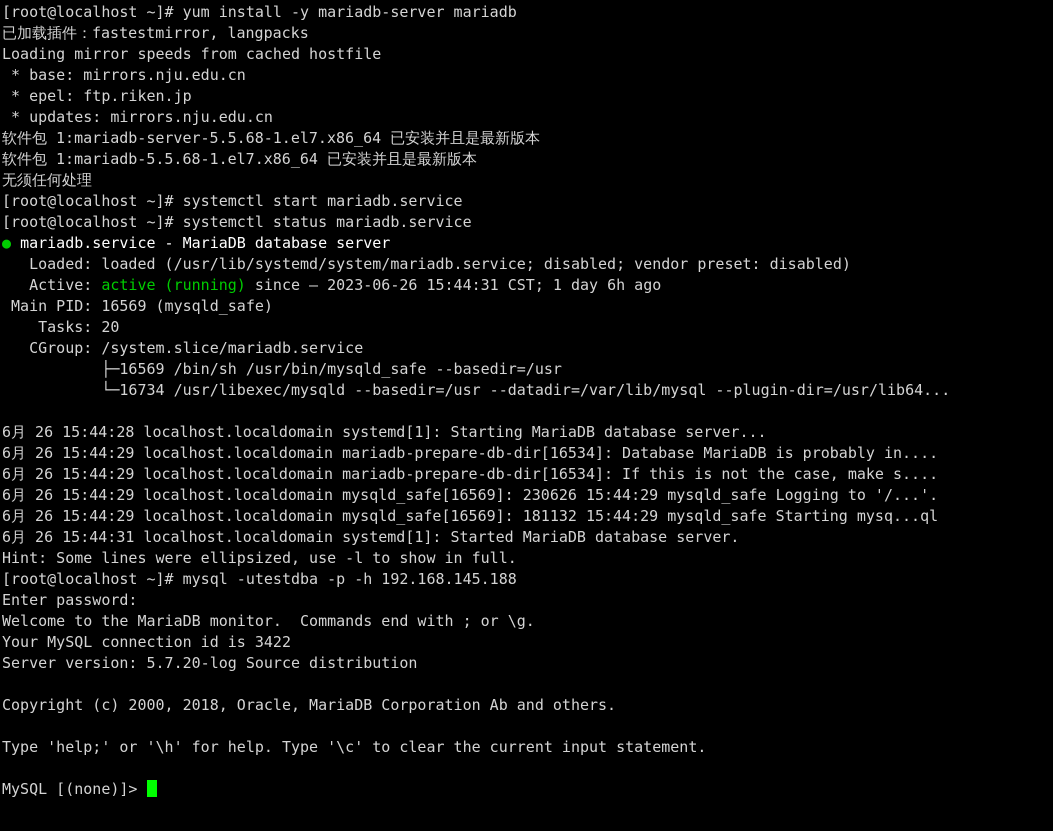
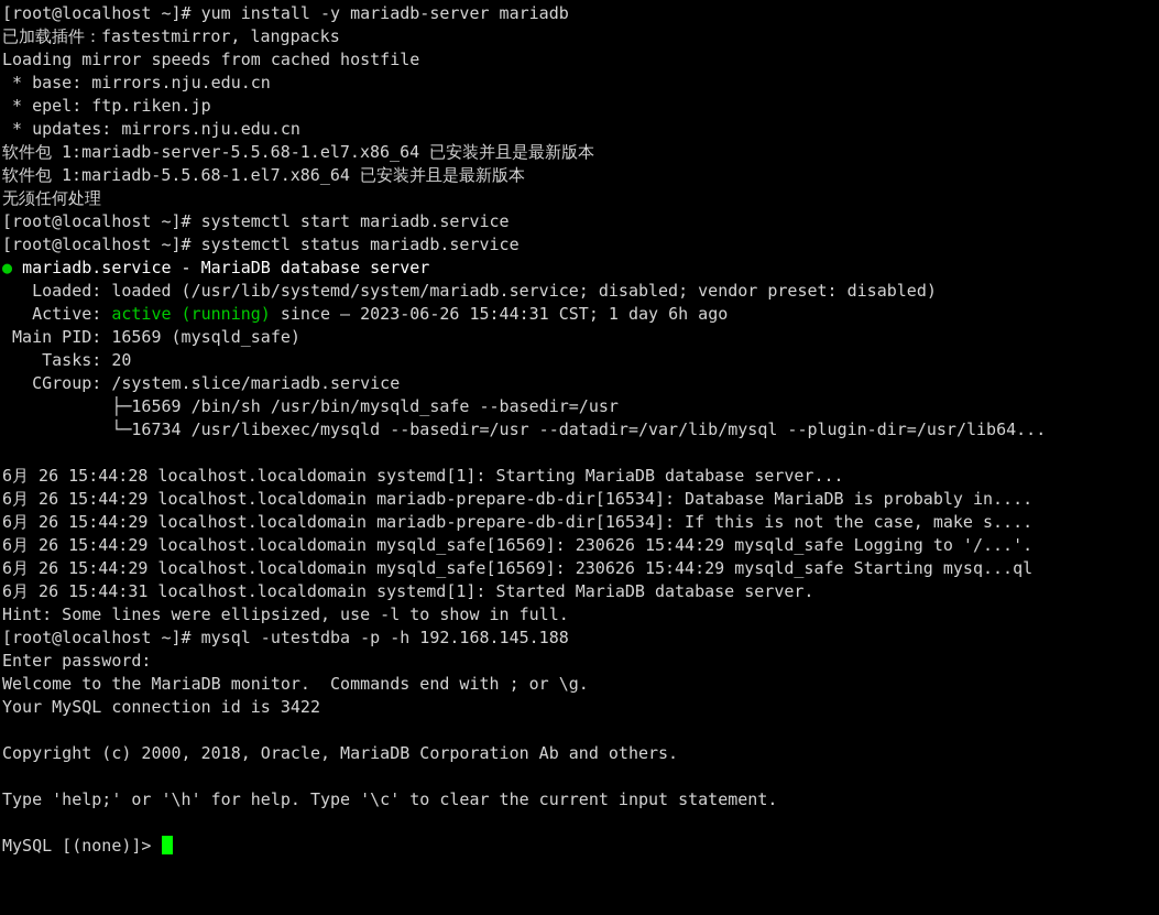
  [root@localhost ~]# yum install -y mariadb-server mariadb
  已加载插件：fastestmirror, langpacks
  Loading mirror speeds from cached hostfile
  * base: mirrors.nju.edu.cn
  * epel: ftp.riken.jp
  * updates: mirrors.nju.edu.cn
  软件包 1:mariadb-server-5.5.68-1.el7.x86_64 已安装并且是最新版本
  软件包 1:mariadb-5.5.68-1.el7.x86_64 已安装并且是最新版本
  无须任何处理
  [root@localhost ~]# systemctl start mariadb.service
  [root@localhost ~]# systemctl status mariadb.service
  ● mariadb.service - MariaDB database server
  Loaded: loaded (/usr/lib/systemd/system/mariadb.service; disabled; vendor preset: disabled)
  Active: active (running) since — 2023-06-26 15:44:31 CST; 1 day 6h ago
  Main PID: 16569 (mysqld_safe)
  Tasks: 20
  CGroup: /system.slice/mariadb.service
  ├─16569 /bin/sh /usr/bin/mysqld_safe --basedir=/usr
  └─16734 /usr/libexec/mysqld --basedir=/usr --datadir=/var/lib/mysql --plugin-dir=/usr/lib64...
  6月 26 15:44:28 localhost.localdomain systemd[1]: Starting MariaDB database server...
  6月 26 15:44:29 localhost.localdomain mariadb-prepare-db-dir[16534]: Database MariaDB is probably in....
  6月 26 15:44:29 localhost.localdomain mariadb-prepare-db-dir[16534]: If this is not the case, make s....
  6月 26 15:44:29 localhost.localdomain mysqld_safe[16569]: 230626 15:44:29 mysqld_safe Logging to '/...'.
- 6月 26 15:44:29 localhost.localdomain mysqld_safe[16569]: 181132 15:44:29 mysqld_safe Starting mysq...ql
+ 6月 26 15:44:29 localhost.localdomain mysqld_safe[16569]: 230626 15:44:29 mysqld_safe Starting mysq...ql
  6月 26 15:44:31 localhost.localdomain systemd[1]: Started MariaDB database server.
  Hint: Some lines were ellipsized, use -l to show in full.
  [root@localhost ~]# mysql -utestdba -p -h 192.168.145.188
  Enter password:
  Welcome to the MariaDB monitor. Commands end with ; or \g.
  Your MySQL connection id is 3422
- Server version: 5.7.20-log Source distribution
  Copyright (c) 2000, 2018, Oracle, MariaDB Corporation Ab and others.
  Type 'help;' or '\h' for help. Type '\c' to clear the current input statement.
  MySQL [(none)]>
